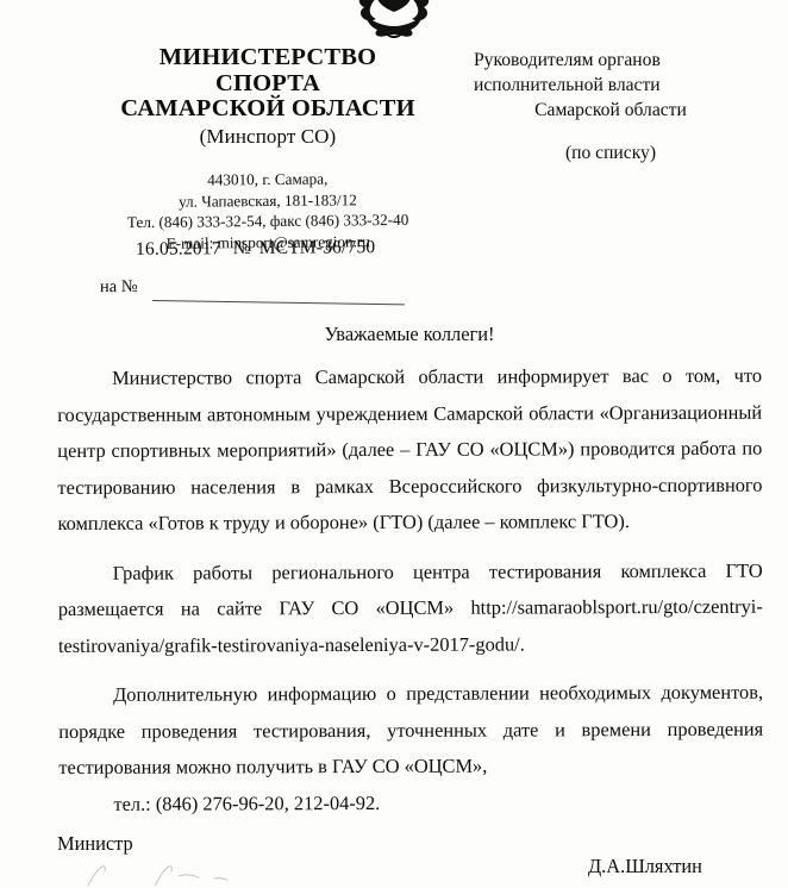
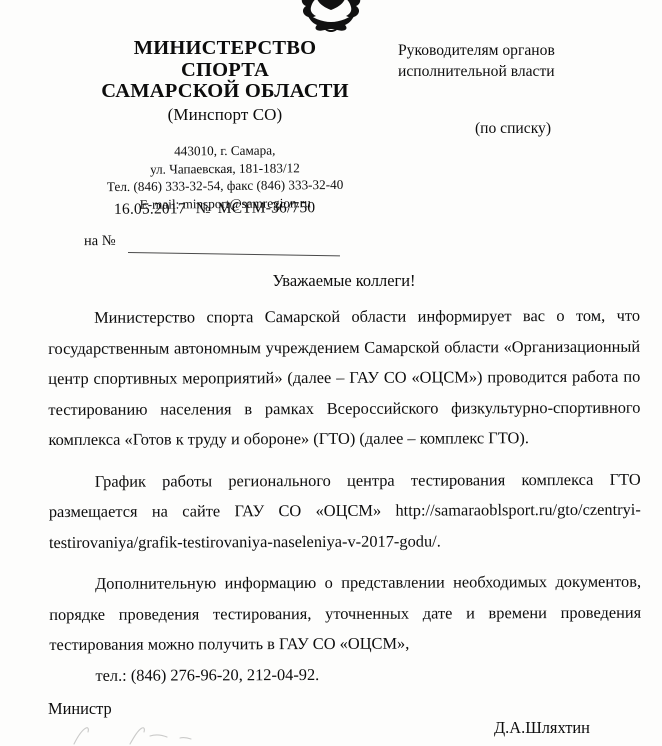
  МИНИСТЕРСТВО
  СПОРТА
  САМАРСКОЙ ОБЛАСТИ
  (Минспорт СО)
  443010, г. Самара,
  ул. Чапаевская, 181-183/12
  Тел. (846) 333-32-54, факс (846) 333-32-40
  E-mail: minsport@samregion.ru
  16.05.2017 № МСТМ-36/750
  на №
  Руководителям органов
  исполнительной власти
- Самарской области
  (по списку)
  Уважаемые коллеги!
  Министерство спорта Самарской области информирует вас о том, что государственным автономным учреждением Самарской области «Организационный центр спортивных мероприятий» (далее – ГАУ СО «ОЦСМ») проводится работа по тестированию населения в рамках Всероссийского физкультурно-спортивного комплекса «Готов к труду и обороне» (ГТО) (далее – комплекс ГТО).
  График работы регионального центра тестирования комплекса ГТО размещается на сайте ГАУ СО «ОЦСМ» http://samaraoblsport.ru/gto/czentryi-testirovaniya/grafik-testirovaniya-naseleniya-v-2017-godu/.
  Дополнительную информацию о представлении необходимых документов, порядке проведения тестирования, уточненных дате и времени проведения тестирования можно получить в ГАУ СО «ОЦСМ»,
  тел.: (846) 276-96-20, 212-04-92.
  Министр
  Д.А.Шляхтин
